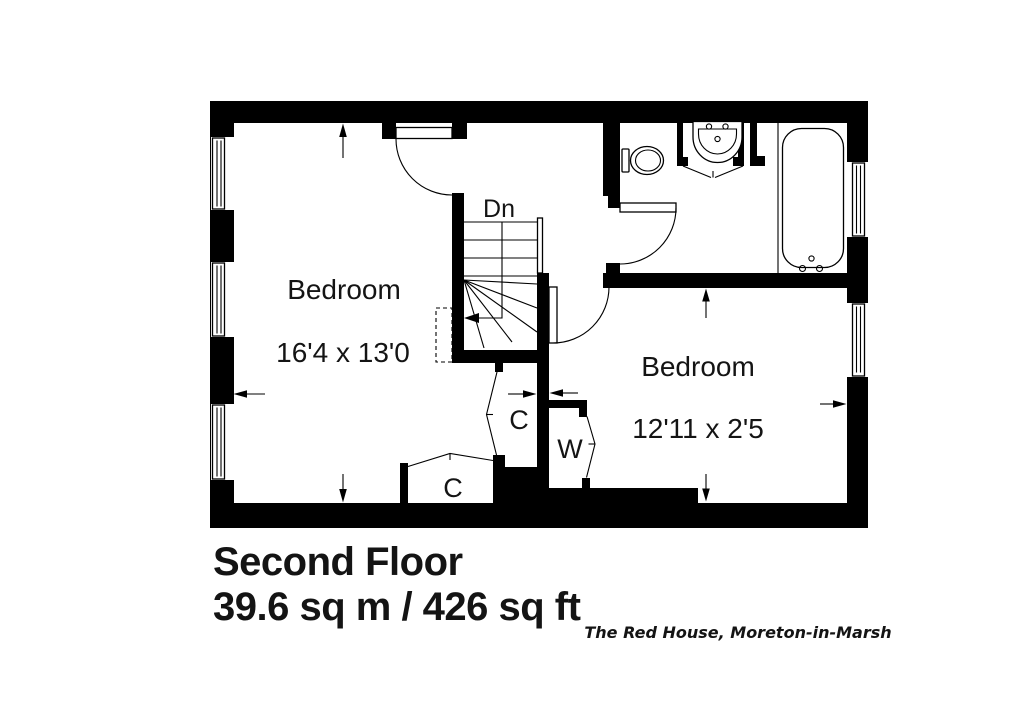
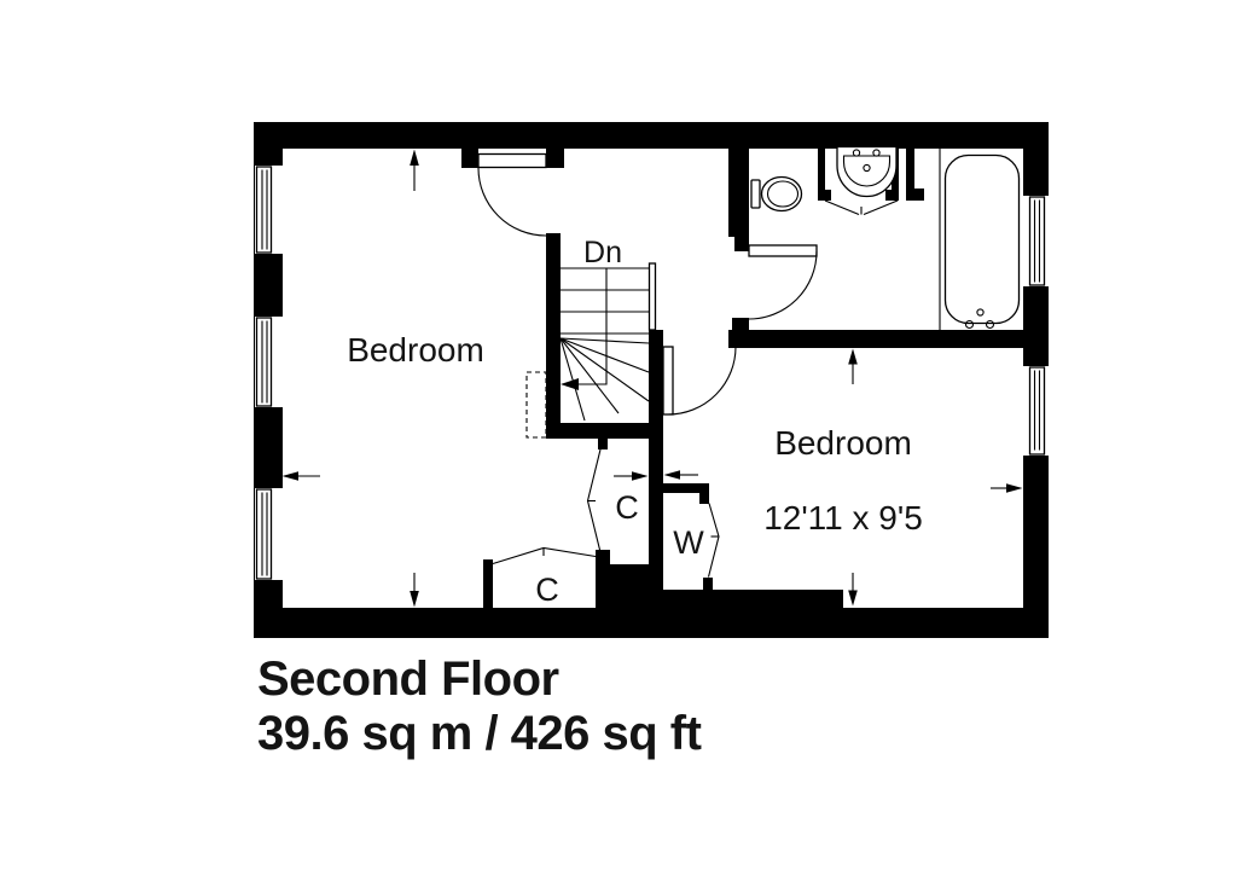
  Bedroom
- 16'4 x 13'0
  Bedroom
- 12'11 x 2'5
+ 12'11 x 9'5
  Dn
  C
  C
  W
  Second Floor
  39.6 sq m / 426 sq ft
- The Red House, Moreton-in-Marsh
